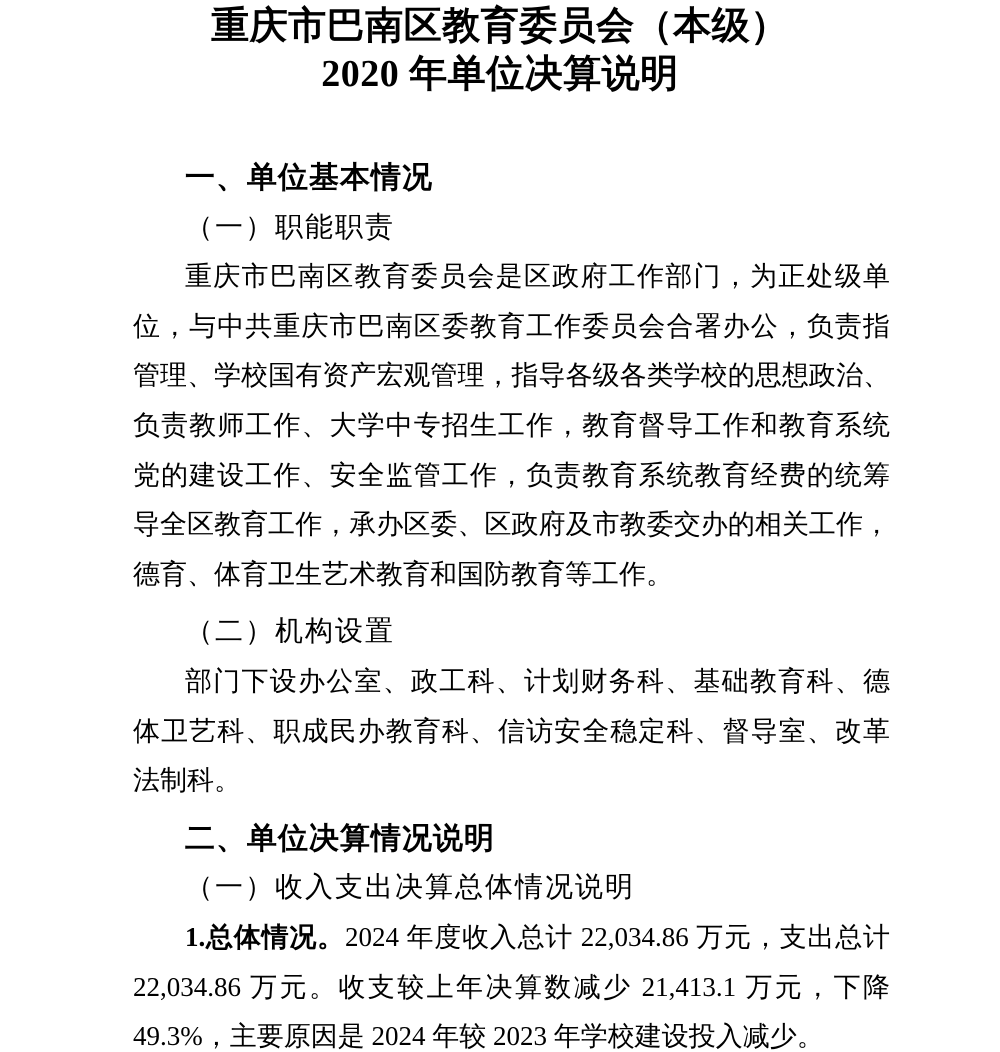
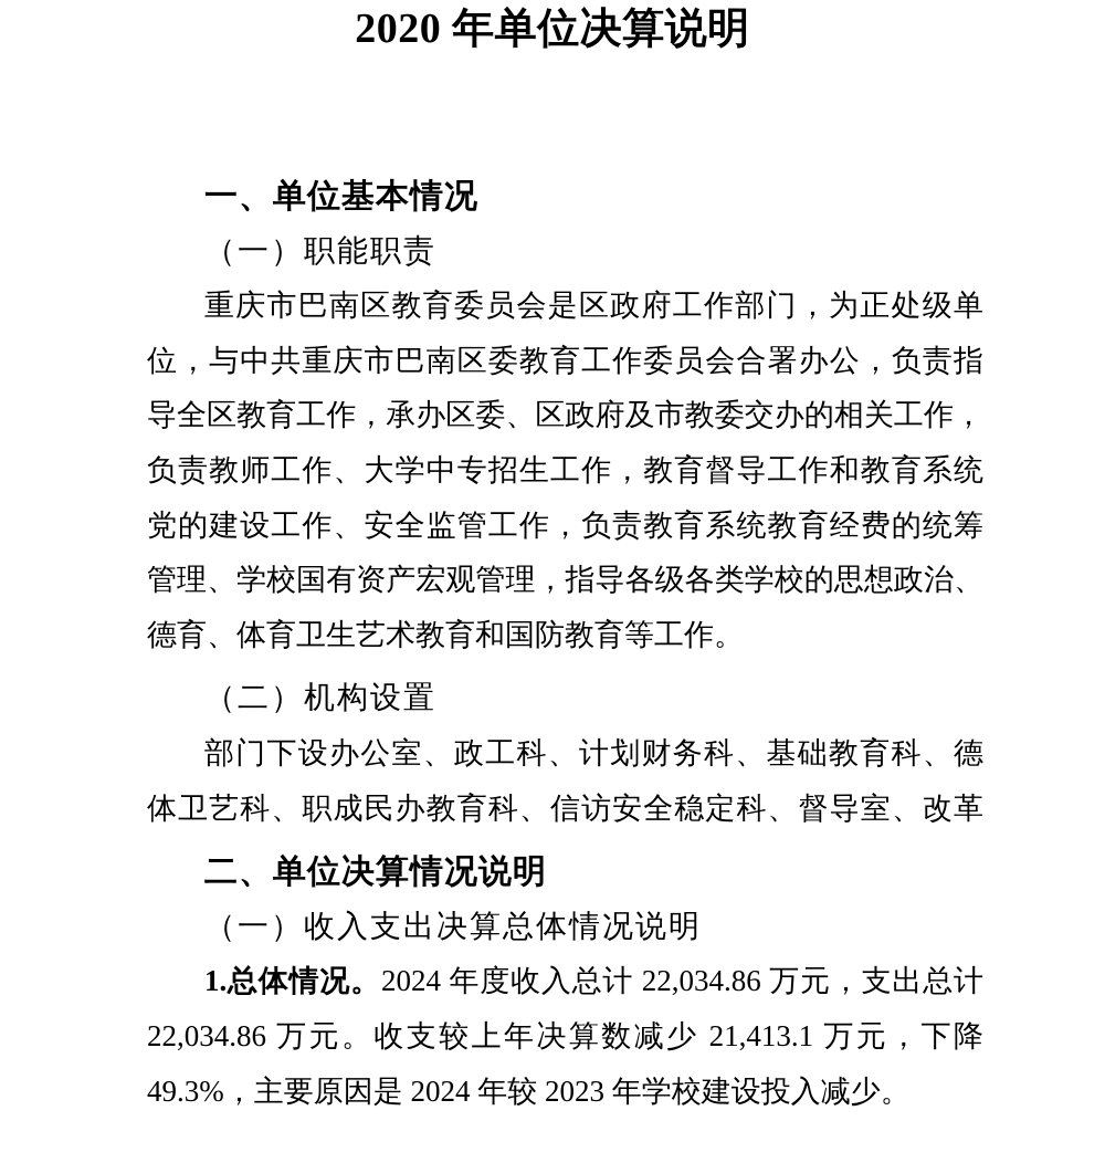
- 重庆市巴南区教育委员会（本级）
  2020 年单位决算说明
  一、单位基本情况
  （一）职能职责
  重庆市巴南区教育委员会是区政府工作部门，为正处级单
  位，与中共重庆市巴南区委教育工作委员会合署办公，负责指
- 管理、学校国有资产宏观管理，指导各级各类学校的思想政治、
+ 导全区教育工作，承办区委、区政府及市教委交办的相关工作，
  负责教师工作、大学中专招生工作，教育督导工作和教育系统
  党的建设工作、安全监管工作，负责教育系统教育经费的统筹
- 导全区教育工作，承办区委、区政府及市教委交办的相关工作，
+ 管理、学校国有资产宏观管理，指导各级各类学校的思想政治、
  德育、体育卫生艺术教育和国防教育等工作。
  （二）机构设置
  部门下设办公室、政工科、计划财务科、基础教育科、德
  体卫艺科、职成民办教育科、信访安全稳定科、督导室、改革
- 法制科。
  二、单位决算情况说明
  （一）收入支出决算总体情况说明
  1.总体情况。2024 年度收入总计 22,034.86 万元，支出总计
  22,034.86 万元。收支较上年决算数减少 21,413.1 万元，下降
  49.3%，主要原因是 2024 年较 2023 年学校建设投入减少。
